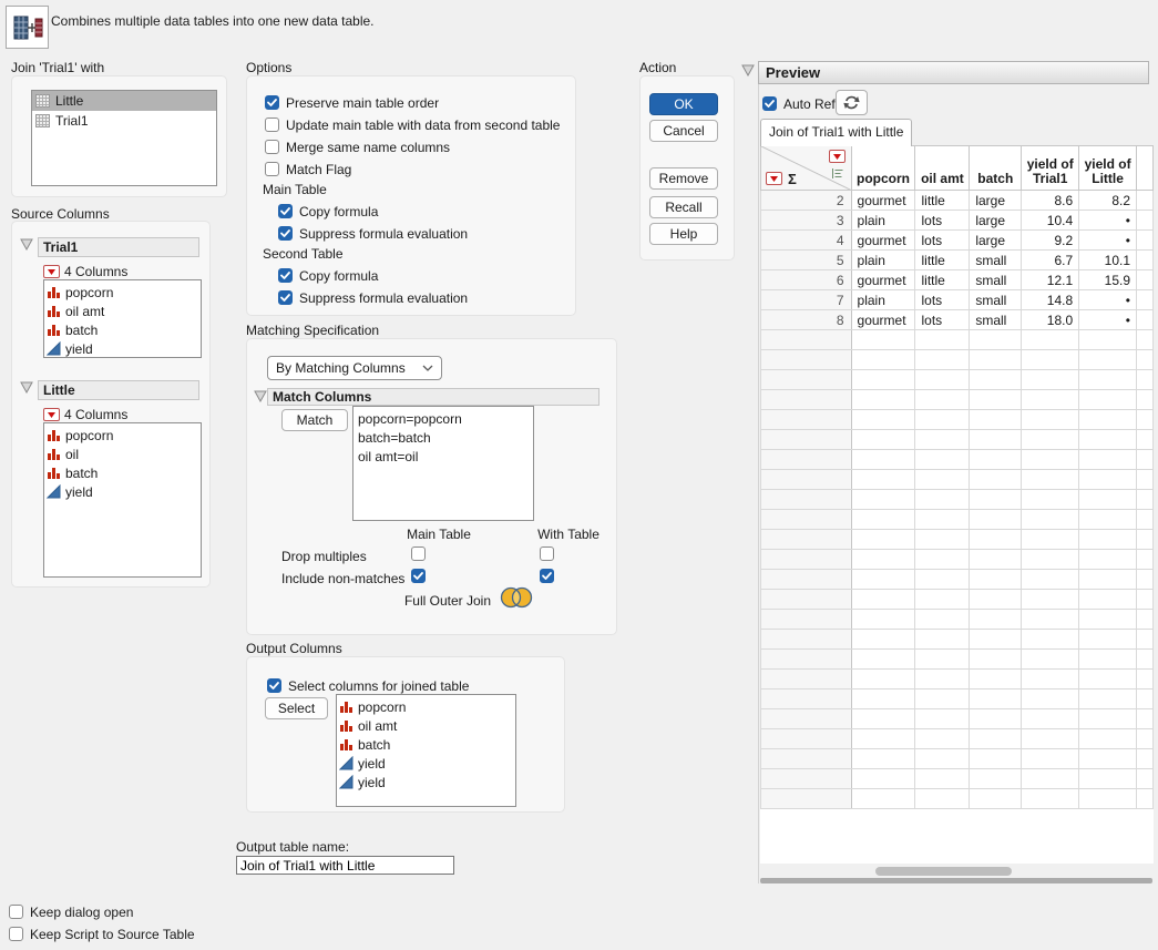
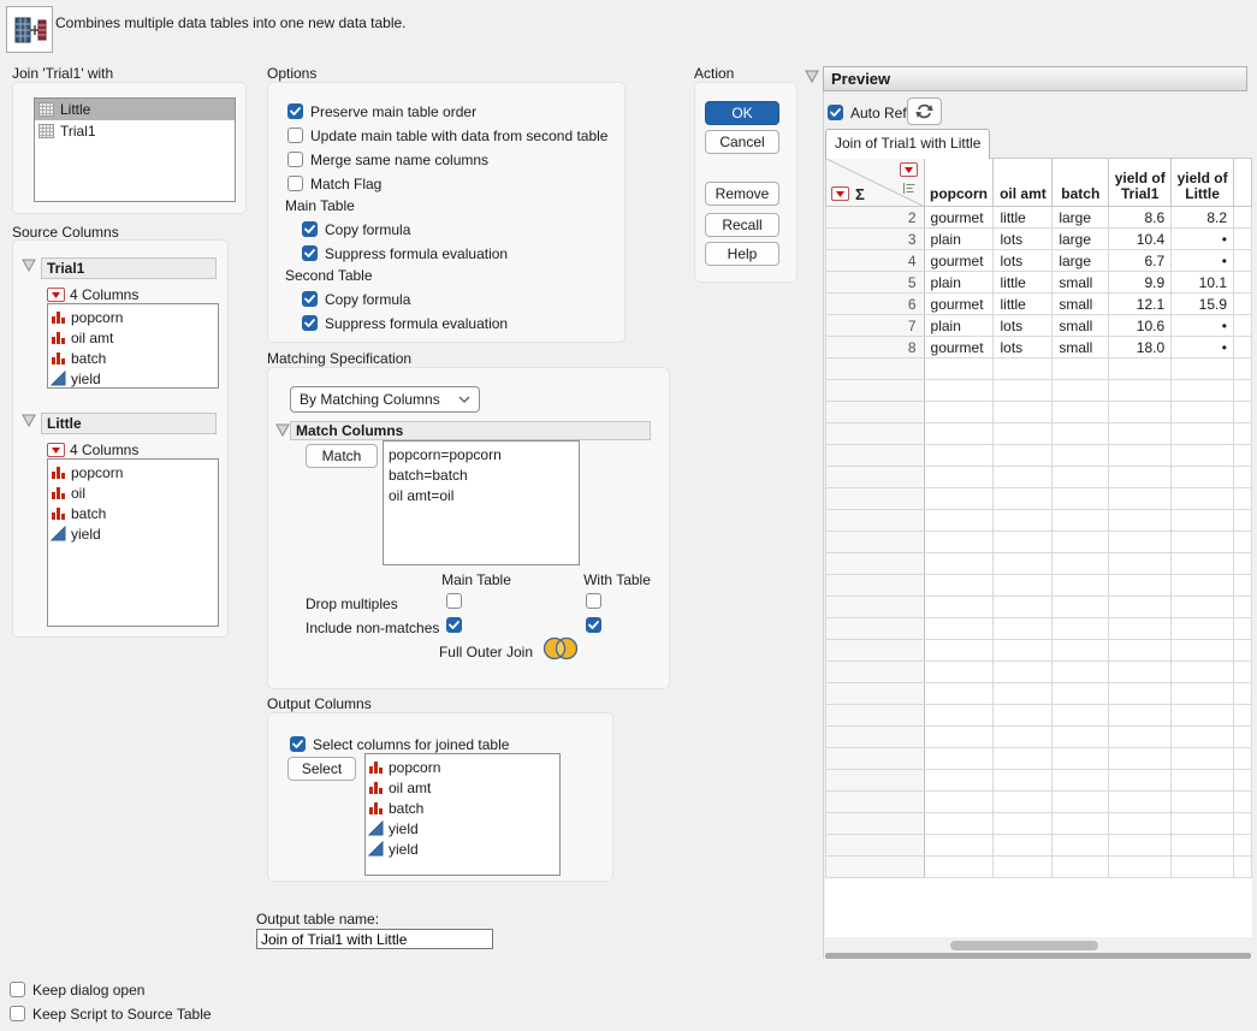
  Combines multiple data tables into one new data table.
  Join 'Trial1' with
  Little
  Trial1
  Source Columns
  Trial1
  4 Columns
  popcorn
  oil amt
  batch
  yield
  Little
  4 Columns
  popcorn
  oil
  batch
  yield
  Options
  Preserve main table order
  Update main table with data from second table
  Merge same name columns
  Match Flag
  Main Table
  Copy formula
  Suppress formula evaluation
  Second Table
  Copy formula
  Suppress formula evaluation
  Matching Specification
  By Matching Columns
  Match Columns
  Match
  popcorn=popcorn
  batch=batch
  oil amt=oil
  Main Table
  With Table
  Drop multiples
  Include non-matches
  Full Outer Join
  Output Columns
  Select columns for joined table
  Select
  popcorn
  oil amt
  batch
  yield
  yield
  Output table name:
  Join of Trial1 with Little
  Action
  OK
  Cancel
  Remove
  Recall
  Help
  Preview
  Join of Trial1 with Little
  Σ	popcorn	oil amt	batch	yield of Trial1	yield of Little
  2	gourmet	little	large	8.6	8.2
  3	plain	lots	large	10.4	•
- 4	gourmet	lots	large	9.2	•
+ 4	gourmet	lots	large	6.7	•
- 5	plain	little	small	6.7	10.1
+ 5	plain	little	small	9.9	10.1
  6	gourmet	little	small	12.1	15.9
- 7	plain	lots	small	14.8	•
+ 7	plain	lots	small	10.6	•
  8	gourmet	lots	small	18.0	•
  Keep dialog open
  Keep Script to Source Table
